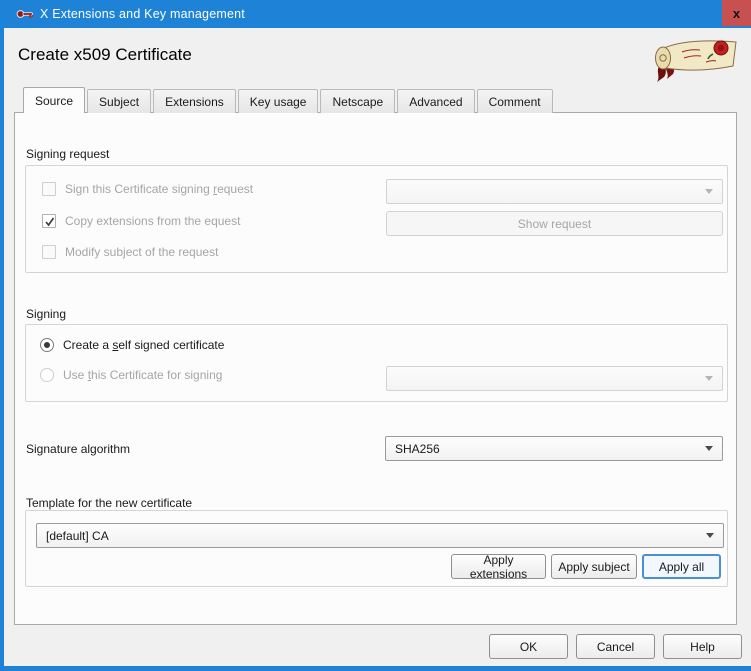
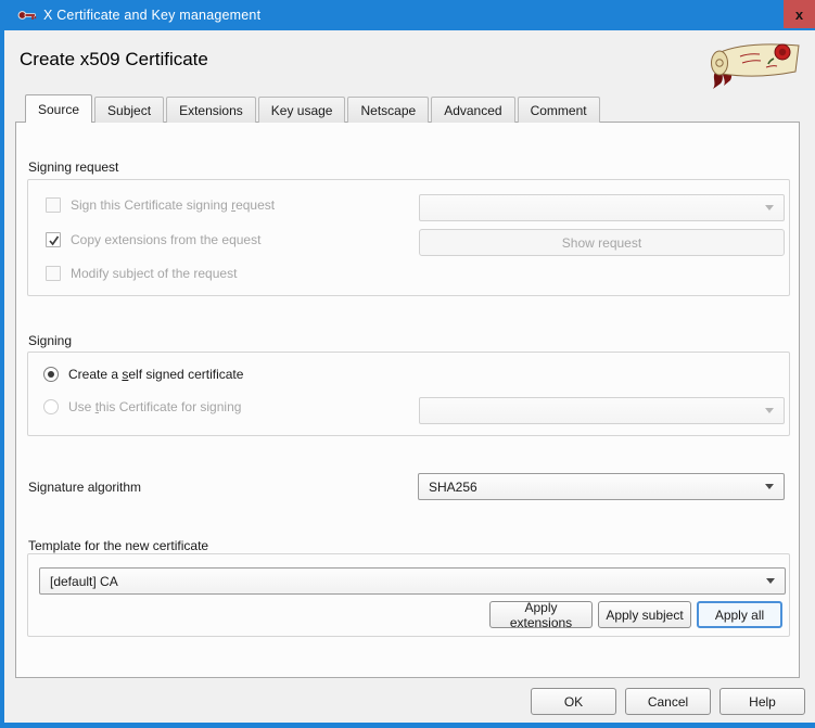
- X Extensions and Key management
+ X Certificate and Key management
  x
  Create x509 Certificate
  Source
  Subject
  Extensions
  Key usage
  Netscape
  Advanced
  Comment
  Signing request
  Sign this Certificate signing request
  Copy extensions from the equest
  Show request
  Modify subject of the request
  Signing
  Create a self signed certificate
  Use this Certificate for signing
  Signature algorithm
  SHA256
  Template for the new certificate
  [default] CA
  Apply extensions
  Apply subject
  Apply all
  OK
  Cancel
  Help
